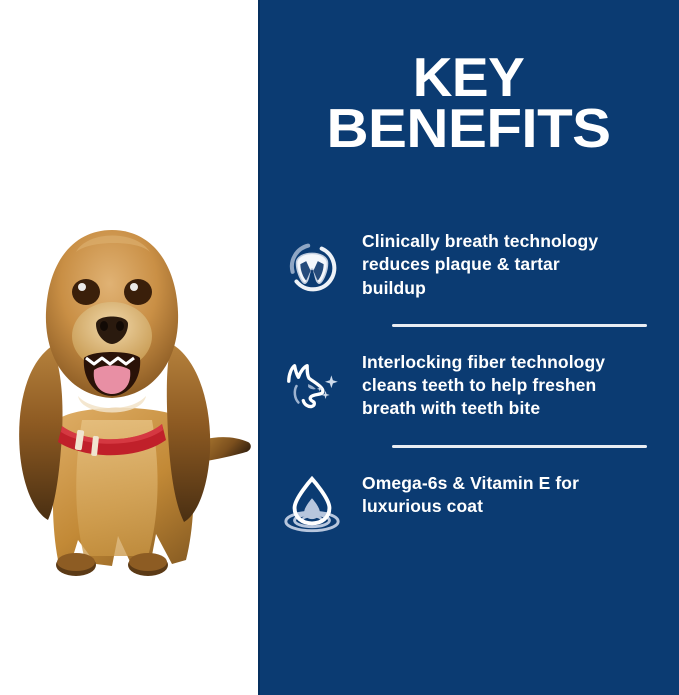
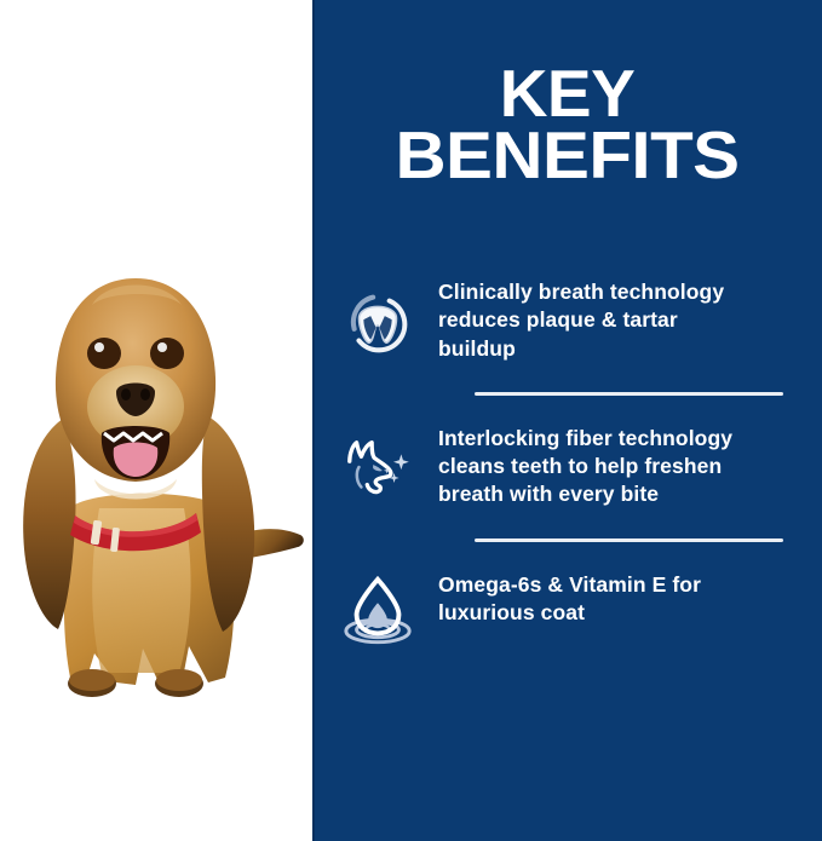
  KEY
  BENEFITS
  Clinically breath technology reduces plaque & tartar buildup
- Interlocking fiber technology cleans teeth to help freshen breath with teeth bite
+ Interlocking fiber technology cleans teeth to help freshen breath with every bite
  Omega-6s & Vitamin E for luxurious coat
